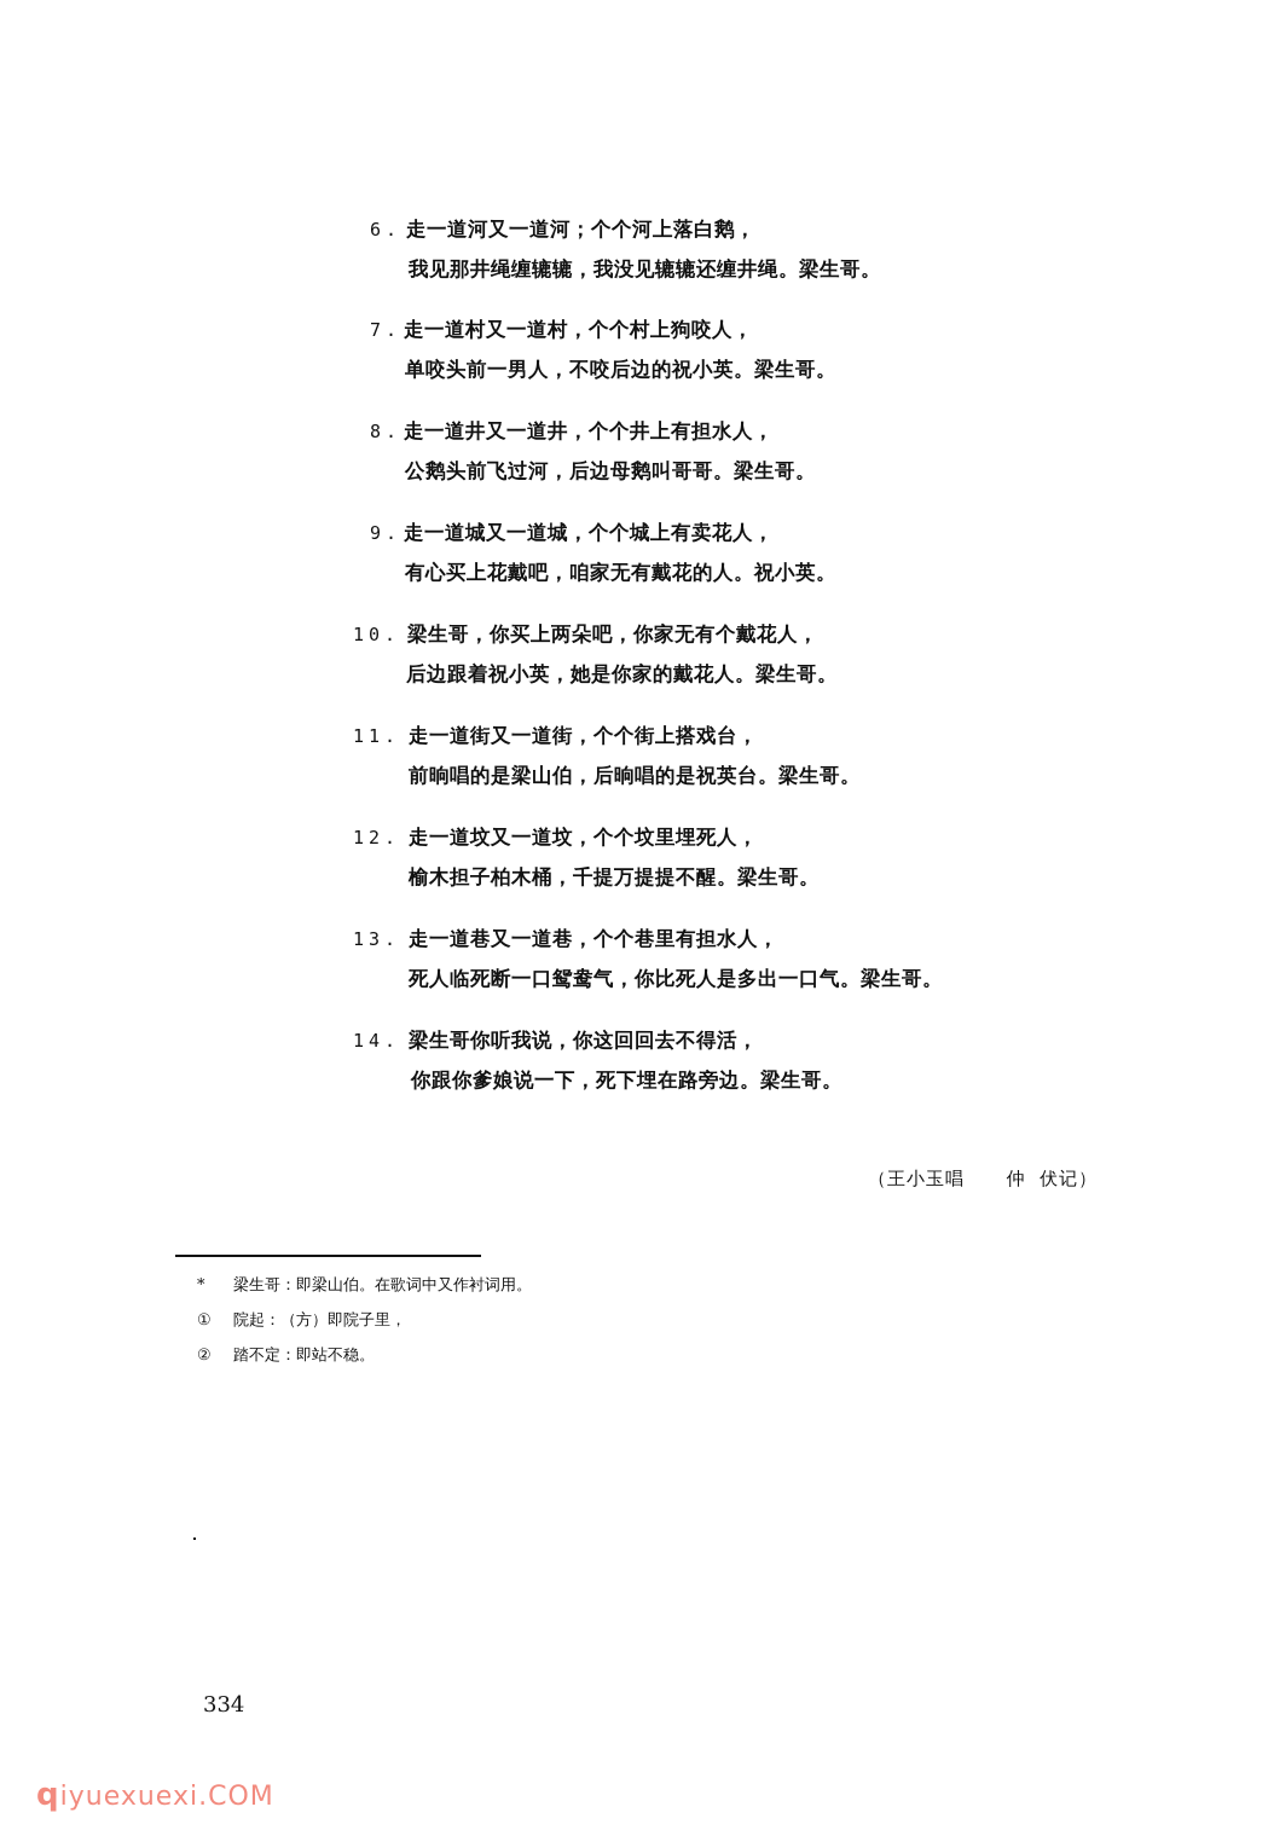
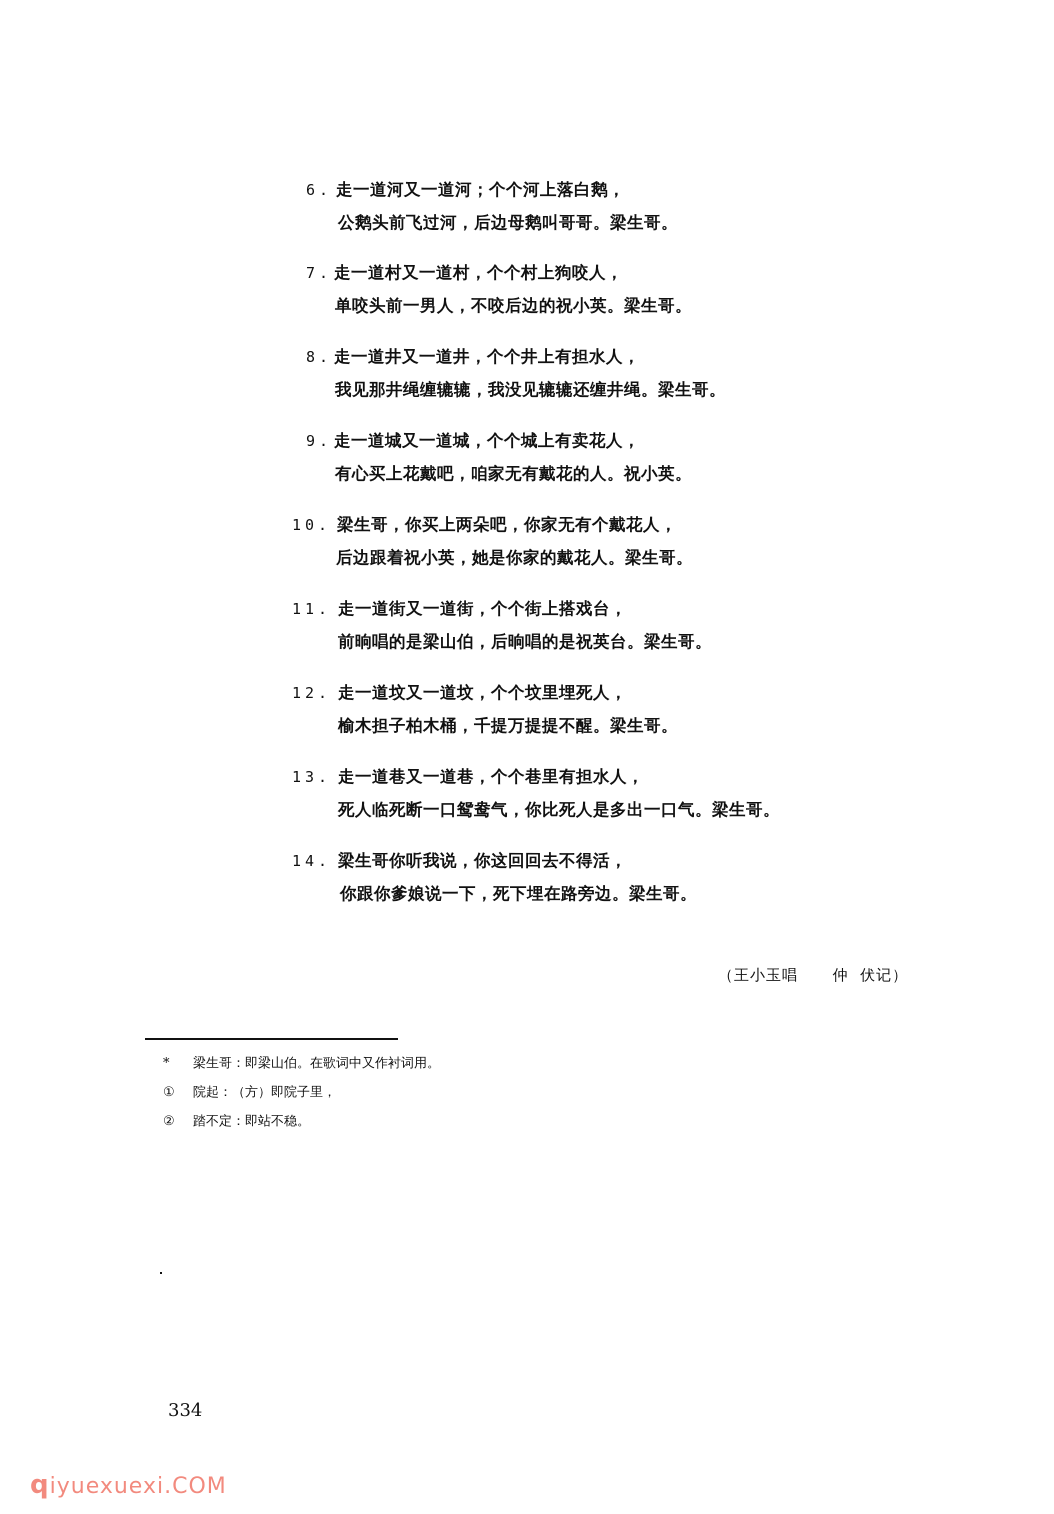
  6.
  走一道河又一道河；个个河上落白鹅，
- 我见那井绳缠辘辘，我没见辘辘还缠井绳。梁生哥。
+ 公鹅头前飞过河，后边母鹅叫哥哥。梁生哥。
  7.
  走一道村又一道村，个个村上狗咬人，
  单咬头前一男人，不咬后边的祝小英。梁生哥。
  8.
  走一道井又一道井，个个井上有担水人，
- 公鹅头前飞过河，后边母鹅叫哥哥。梁生哥。
+ 我见那井绳缠辘辘，我没见辘辘还缠井绳。梁生哥。
  9.
  走一道城又一道城，个个城上有卖花人，
  有心买上花戴吧，咱家无有戴花的人。祝小英。
  10.
  梁生哥，你买上两朵吧，你家无有个戴花人，
  后边跟着祝小英，她是你家的戴花人。梁生哥。
  11.
  走一道街又一道街，个个街上搭戏台，
  前晌唱的是梁山伯，后晌唱的是祝英台。梁生哥。
  12.
  走一道坟又一道坟，个个坟里埋死人，
  榆木担子柏木桶，千提万提提不醒。梁生哥。
  13.
  走一道巷又一道巷，个个巷里有担水人，
  死人临死断一口鸳鸯气，你比死人是多出一口气。梁生哥。
  14.
  梁生哥你听我说，你这回回去不得活，
  你跟你爹娘说一下，死下埋在路旁边。梁生哥。
  （王小玉唱 仲 伏记）
  * 梁生哥：即梁山伯。在歌词中又作衬词用。
  ① 院起：（方）即院子里，
  ② 踏不定：即站不稳。
  334
  qiyuexuexi.COM
